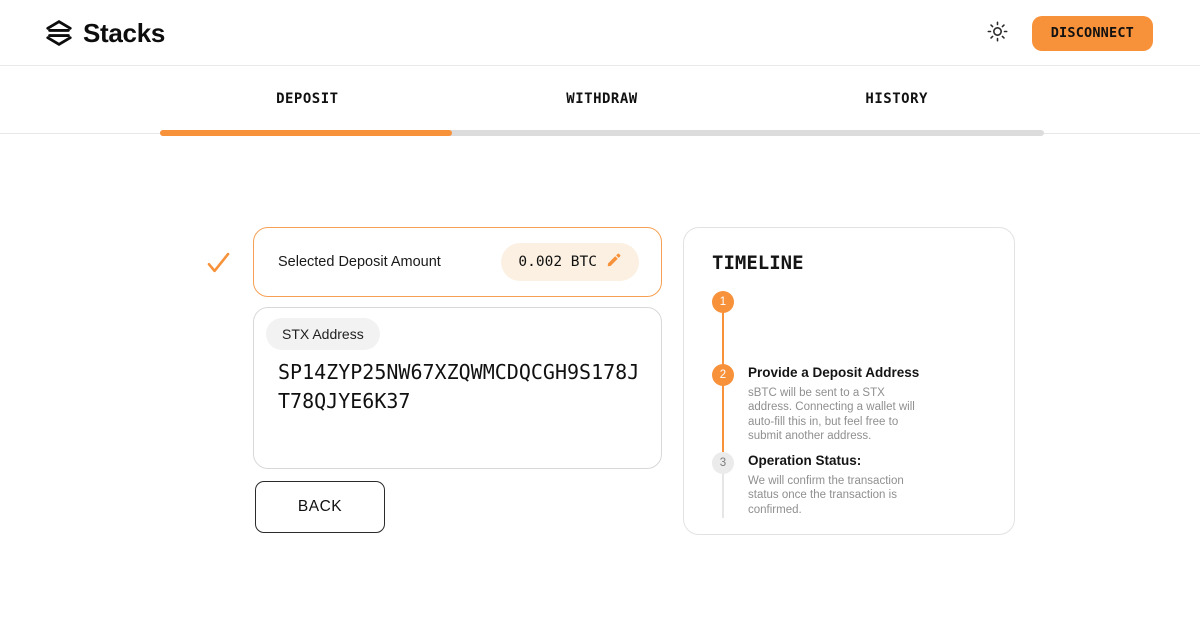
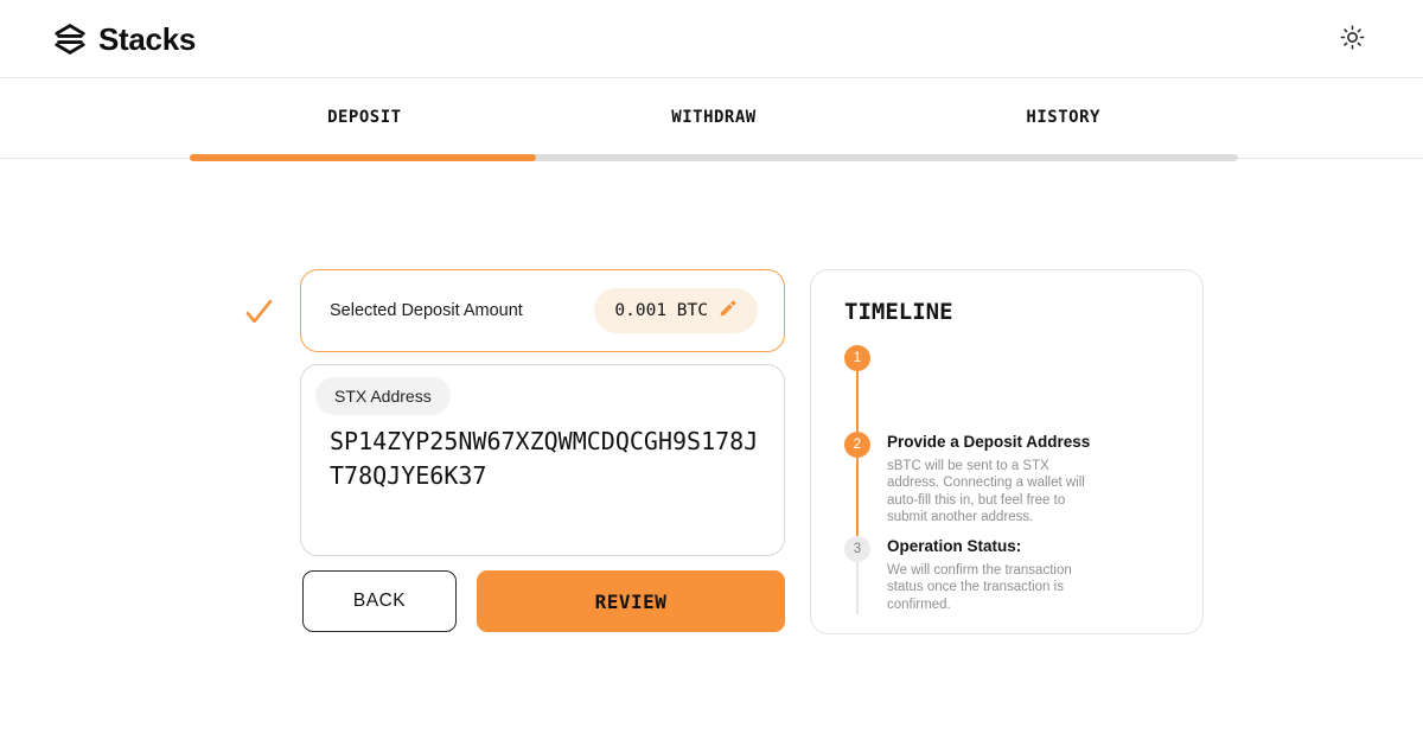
  Stacks
- DISCONNECT
  DEPOSIT
  WITHDRAW
  HISTORY
  Selected Deposit Amount
- 0.002 BTC
+ 0.001 BTC
  STX Address
  SP14ZYP25NW67XZQWMCDQCGH9S178JT78QJYE6K37
  BACK
+ REVIEW
  TIMELINE
  1
  2
  Provide a Deposit Address
  sBTC will be sent to a STX address. Connecting a wallet will auto-fill this in, but feel free to submit another address.
  3
  Operation Status:
  We will confirm the transaction status once the transaction is confirmed.
